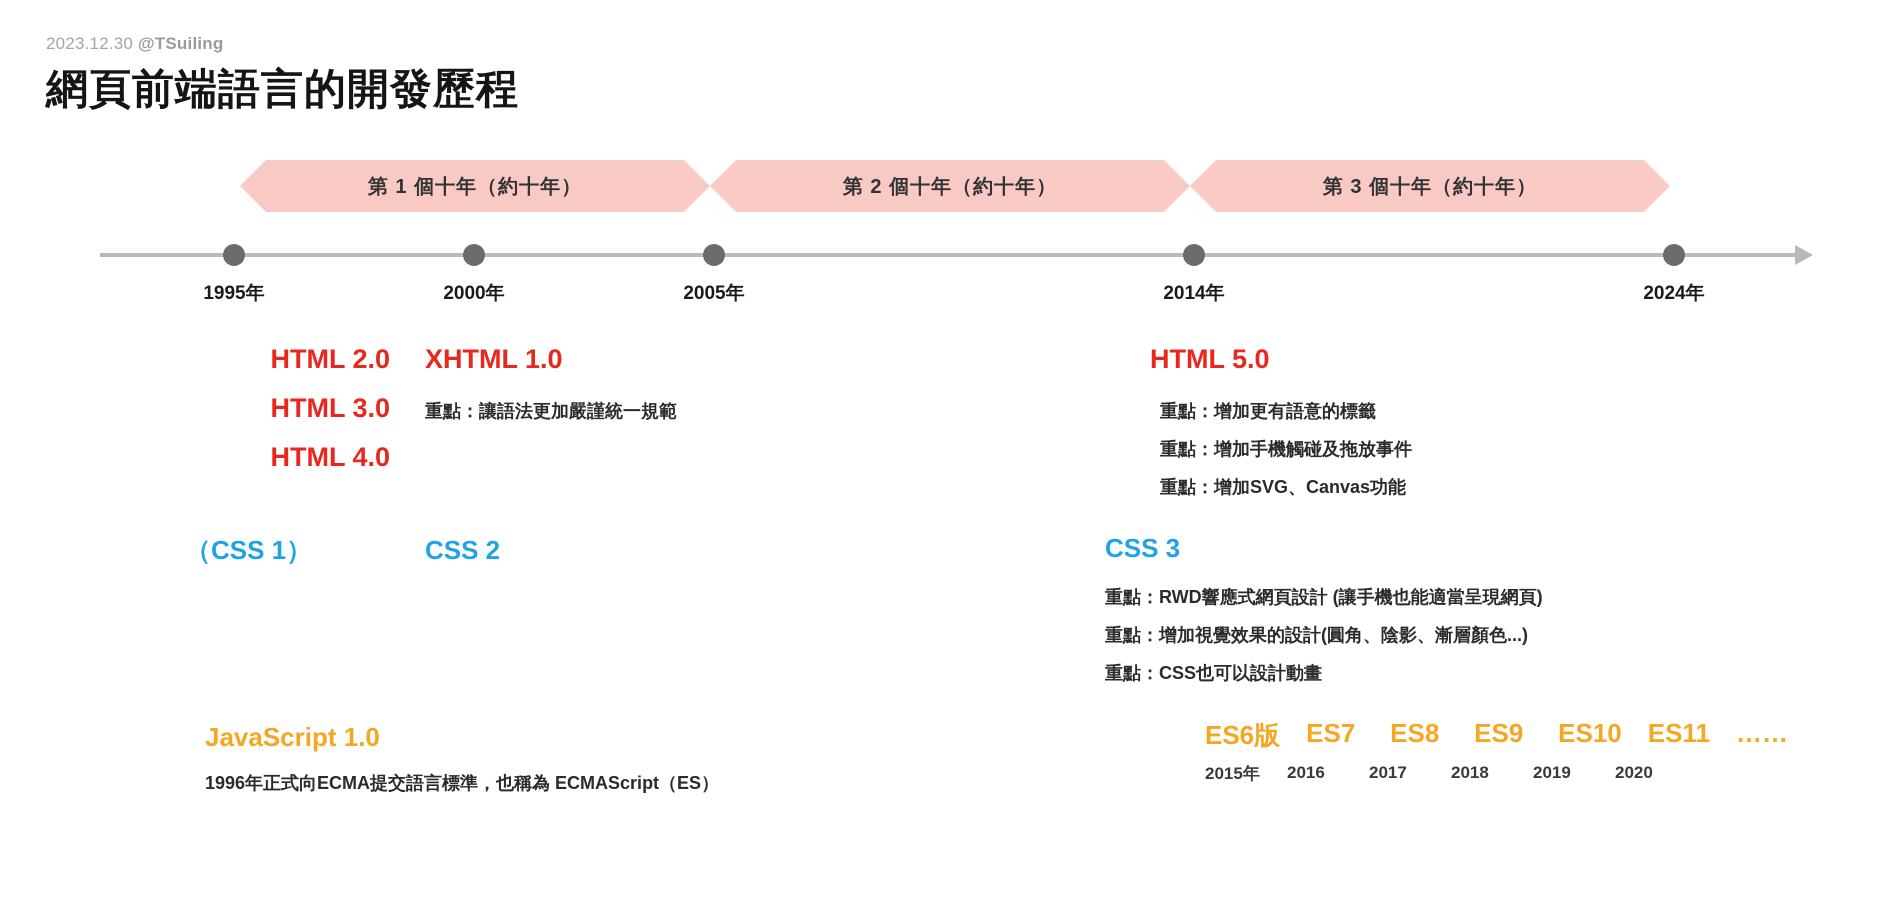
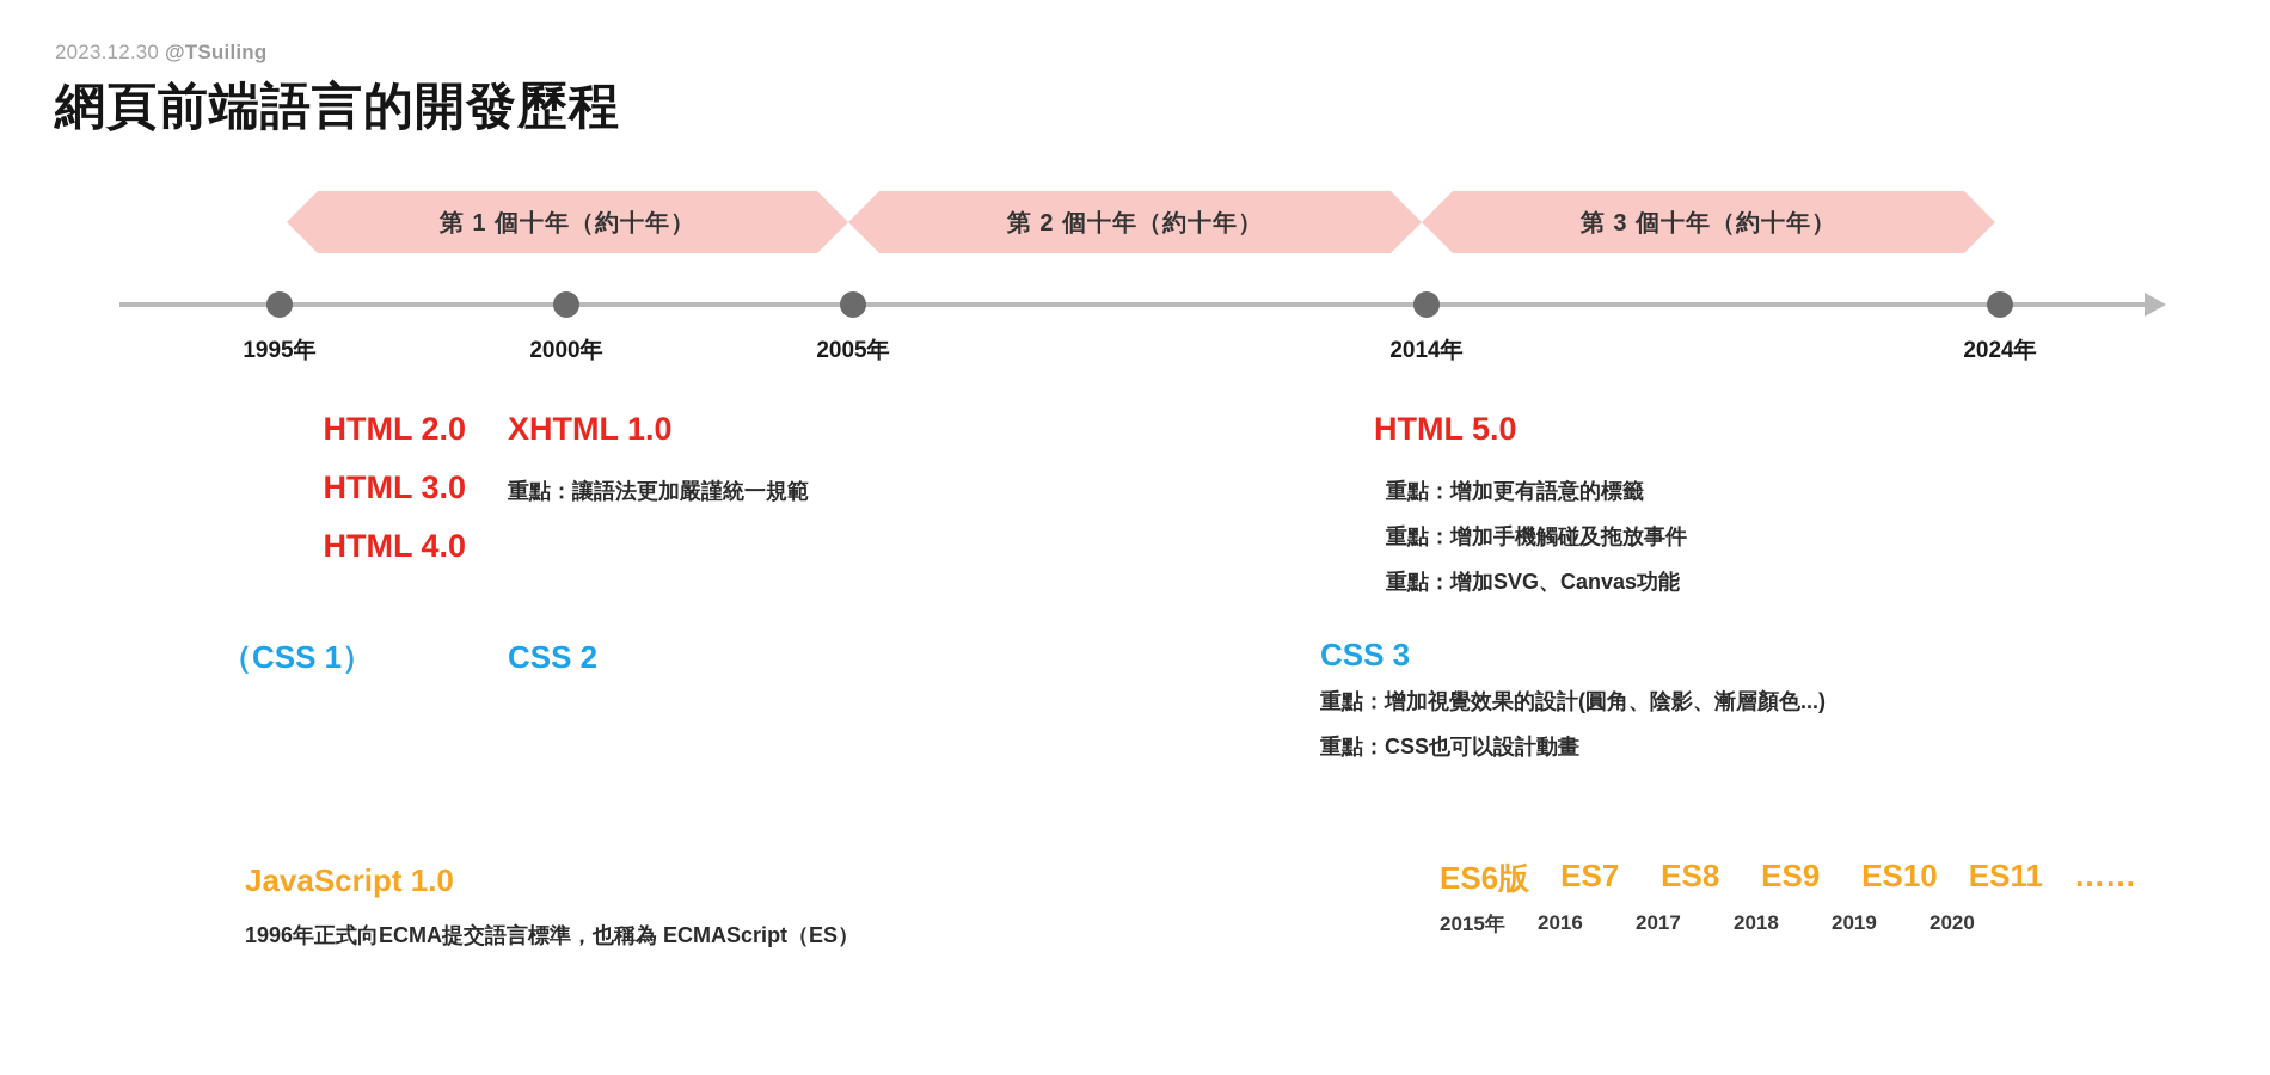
  2023.12.30 @TSuiling
  網頁前端語言的開發歷程
  第 1 個十年（約十年）
  第 2 個十年（約十年）
  第 3 個十年（約十年）
  1995年
  2000年
  2005年
  2014年
  2024年
  HTML 2.0
  HTML 3.0
  HTML 4.0
  XHTML 1.0
  重點：讓語法更加嚴謹統一規範
  HTML 5.0
  重點：增加更有語意的標籤
  重點：增加手機觸碰及拖放事件
  重點：增加SVG、Canvas功能
  （CSS 1）
  CSS 2
  CSS 3
- 重點：RWD響應式網頁設計 (讓手機也能適當呈現網頁)
  重點：增加視覺效果的設計(圓角、陰影、漸層顏色...)
  重點：CSS也可以設計動畫
  JavaScript 1.0
  1996年正式向ECMA提交語言標準，也稱為 ECMAScript（ES）
  ES6版
  ES7
  ES8
  ES9
  ES10
  ES11
  ……
  2015年
  2016
  2017
  2018
  2019
  2020
